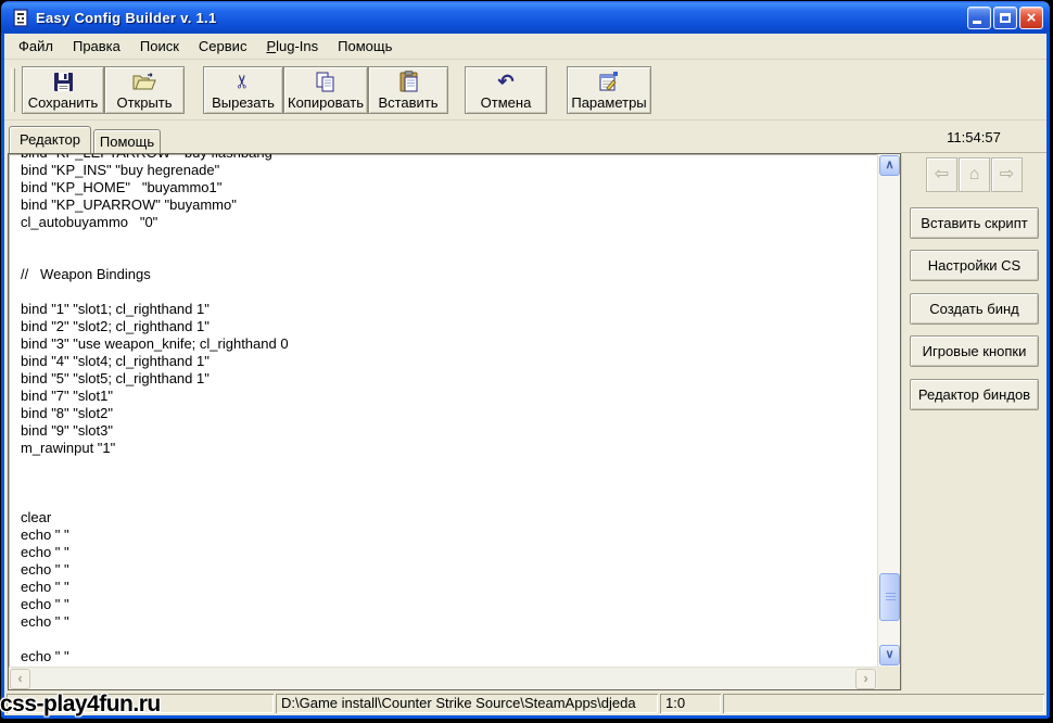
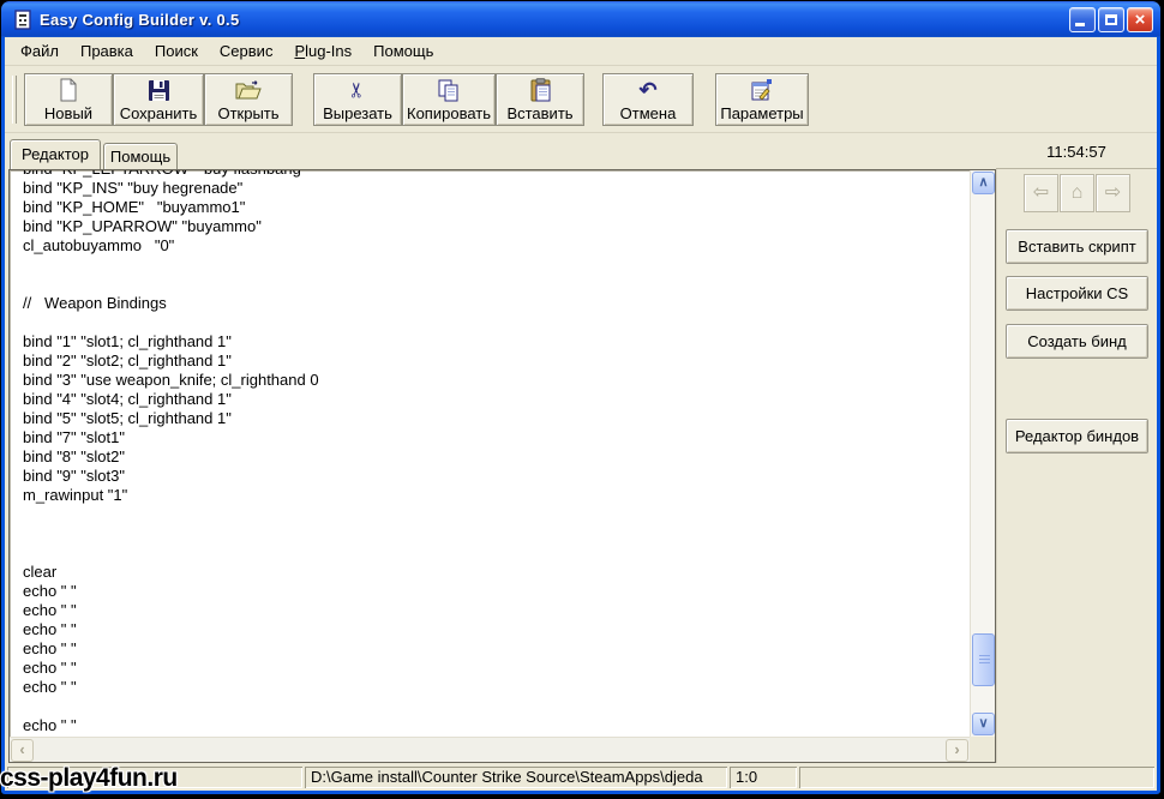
- Easy Config Builder v. 1.1
+ Easy Config Builder v. 0.5
  ×
  Файл
  Правка
  Поиск
  Сервис
  Plug-Ins
  Помощь
+ Новый
  Сохранить
  Открыть
  Вырезать
  Копировать
  Вставить
  ↶
  Отмена
  Параметры
  Редактор
  Помощь
  11:54:57
  bind "KP_INS" "buy hegrenade"
  bind "KP_HOME" "buyammo1"
  bind "KP_UPARROW" "buyammo"
  cl_autobuyammo "0"
  // Weapon Bindings
  bind "1" "slot1; cl_righthand 1"
  bind "2" "slot2; cl_righthand 1"
  bind "3" "use weapon_knife; cl_righthand 0
  bind "4" "slot4; cl_righthand 1"
  bind "5" "slot5; cl_righthand 1"
  bind "7" "slot1"
  bind "8" "slot2"
  bind "9" "slot3"
  m_rawinput "1"
  clear
  echo " "
  echo " "
  echo " "
  echo " "
  echo " "
  echo " "
  echo " "
  ∧
  ∨
  ‹
  ›
  ⇦
  ⌂
  ⇨
  Вставить скрипт
  Настройки CS
  Создать бинд
- Игровые кнопки
  Редактор биндов
  D:\Game install\Counter Strike Source\SteamApps\djeda
  1:0
  css-play4fun.ru
